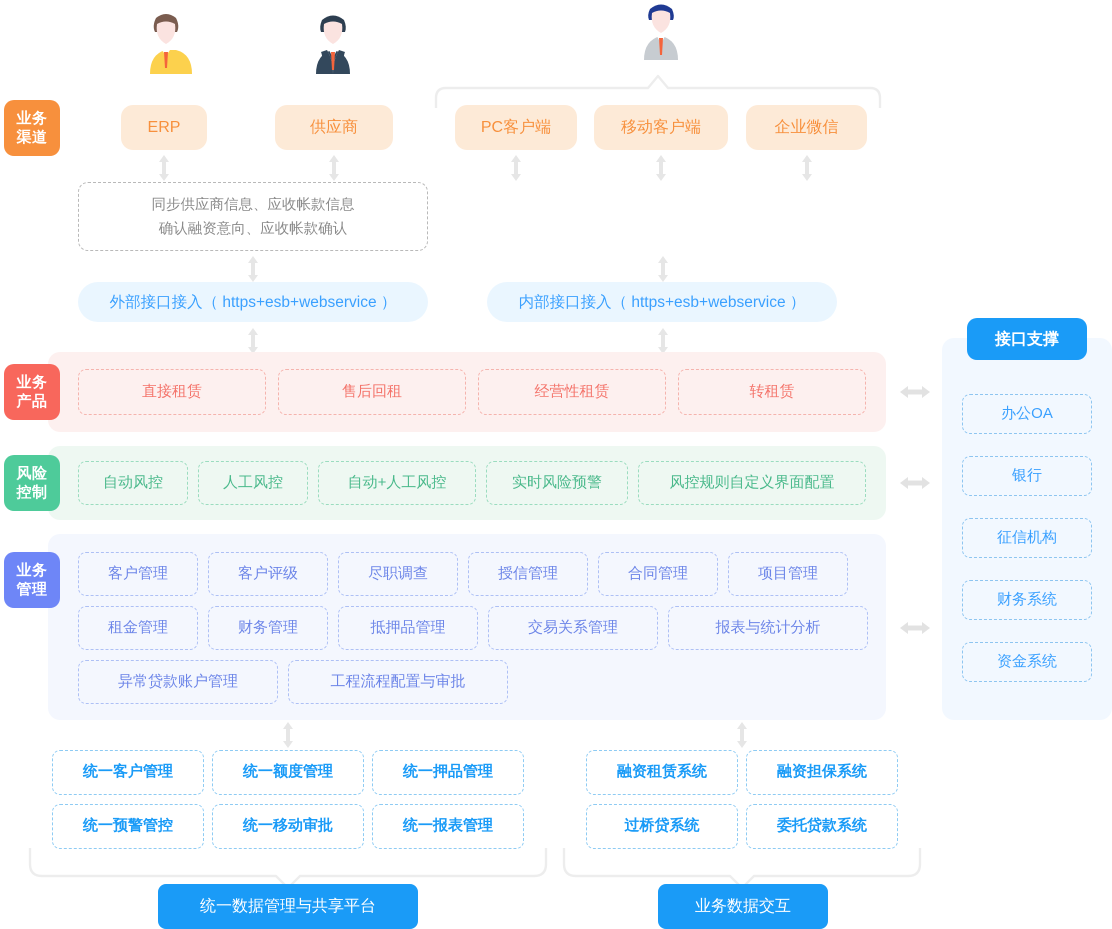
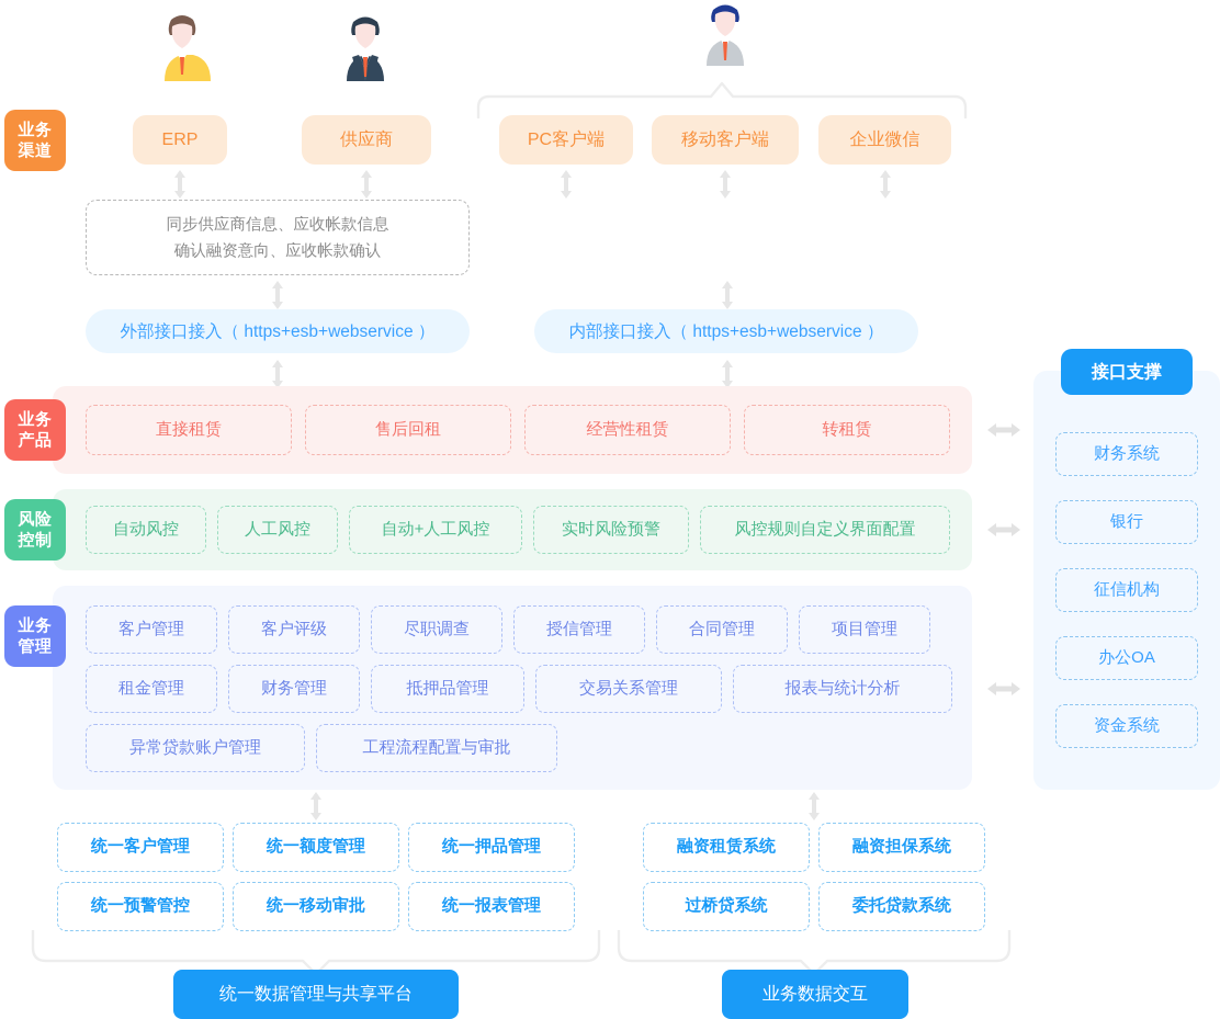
  业务
  渠道
  业务
  产品
  风险
  控制
  业务
  管理
  ERP
  供应商
  PC客户端
  移动客户端
  企业微信
  同步供应商信息、应收帐款信息
  确认融资意向、应收帐款确认
  外部接口接入（ https+esb+webservice ）
  内部接口接入（ https+esb+webservice ）
  直接租赁
  售后回租
  经营性租赁
  转租赁
  自动风控
  人工风控
  自动+人工风控
  实时风险预警
  风控规则自定义界面配置
  客户管理
  客户评级
  尽职调查
  授信管理
  合同管理
  项目管理
  租金管理
  财务管理
  抵押品管理
  交易关系管理
  报表与统计分析
  异常贷款账户管理
  工程流程配置与审批
  接口支撑
- 办公OA
+ 财务系统
  银行
  征信机构
- 财务系统
+ 办公OA
  资金系统
  统一客户管理
  统一额度管理
  统一押品管理
  统一预警管控
  统一移动审批
  统一报表管理
  统一数据管理与共享平台
  融资租赁系统
  融资担保系统
  过桥贷系统
  委托贷款系统
  业务数据交互
